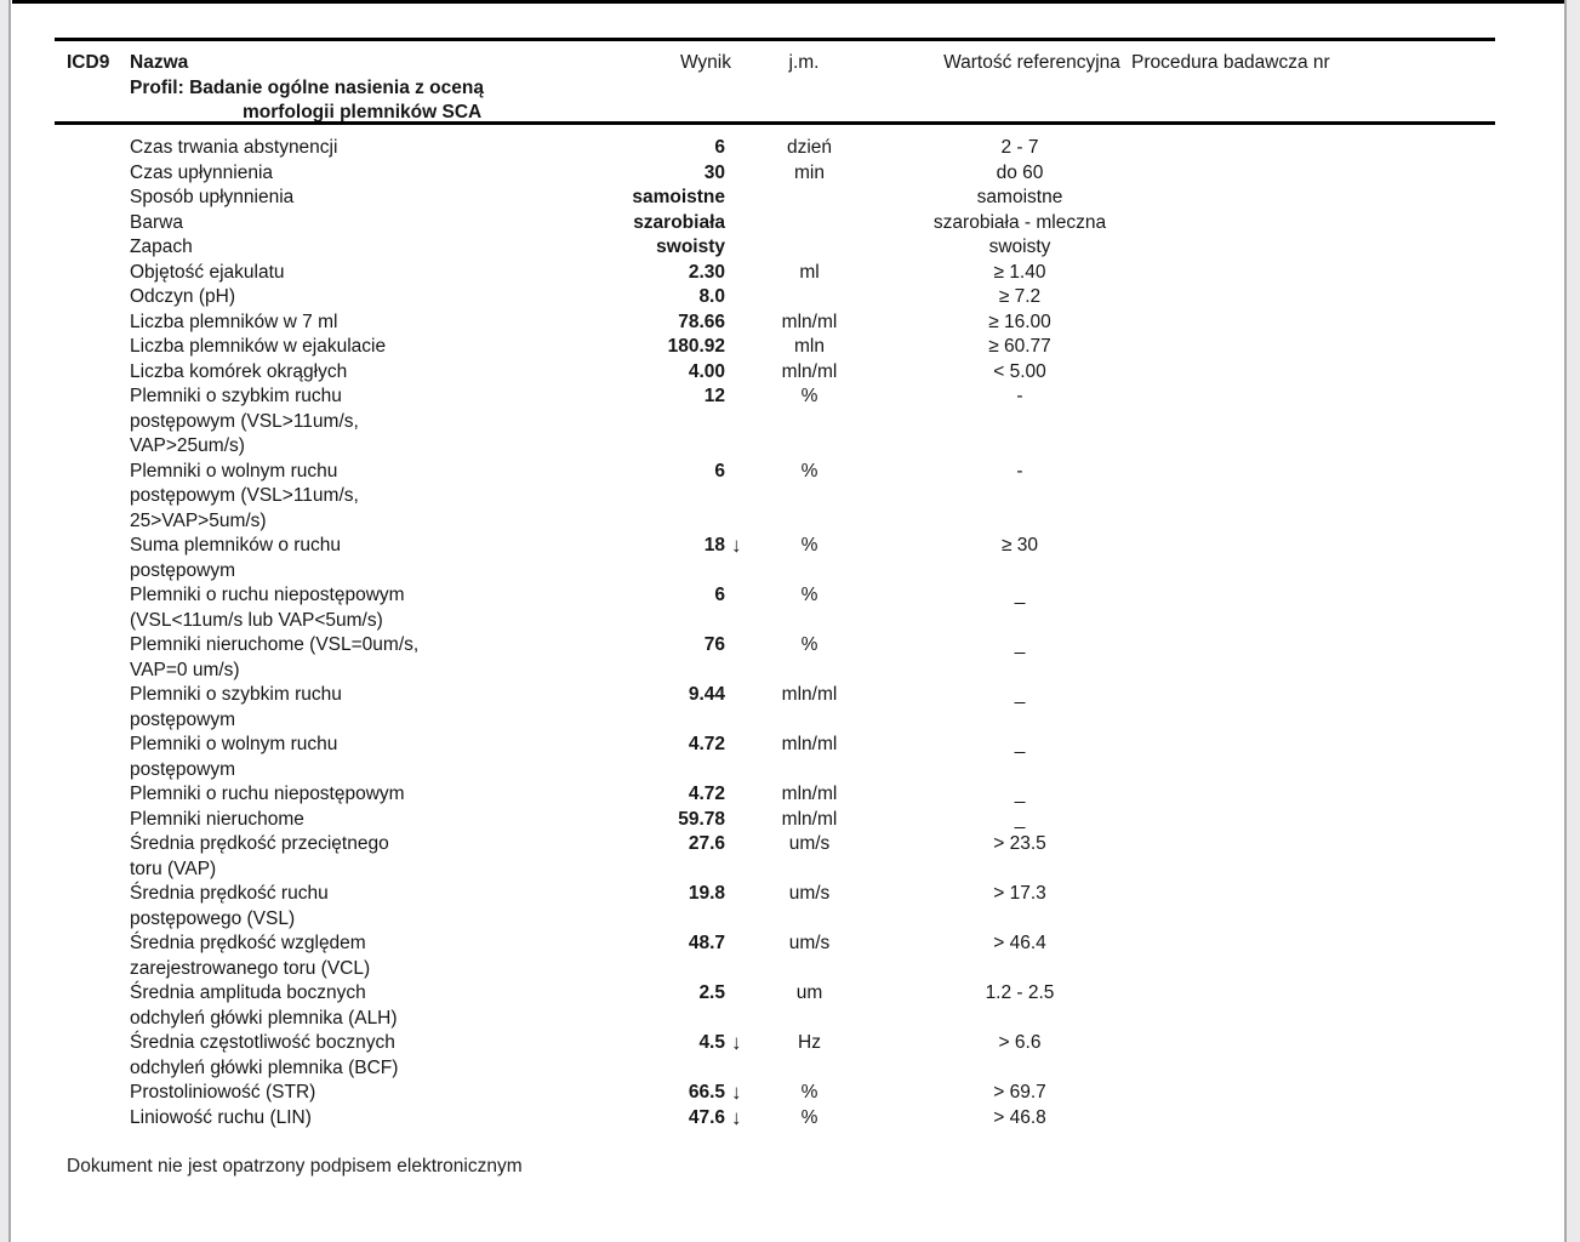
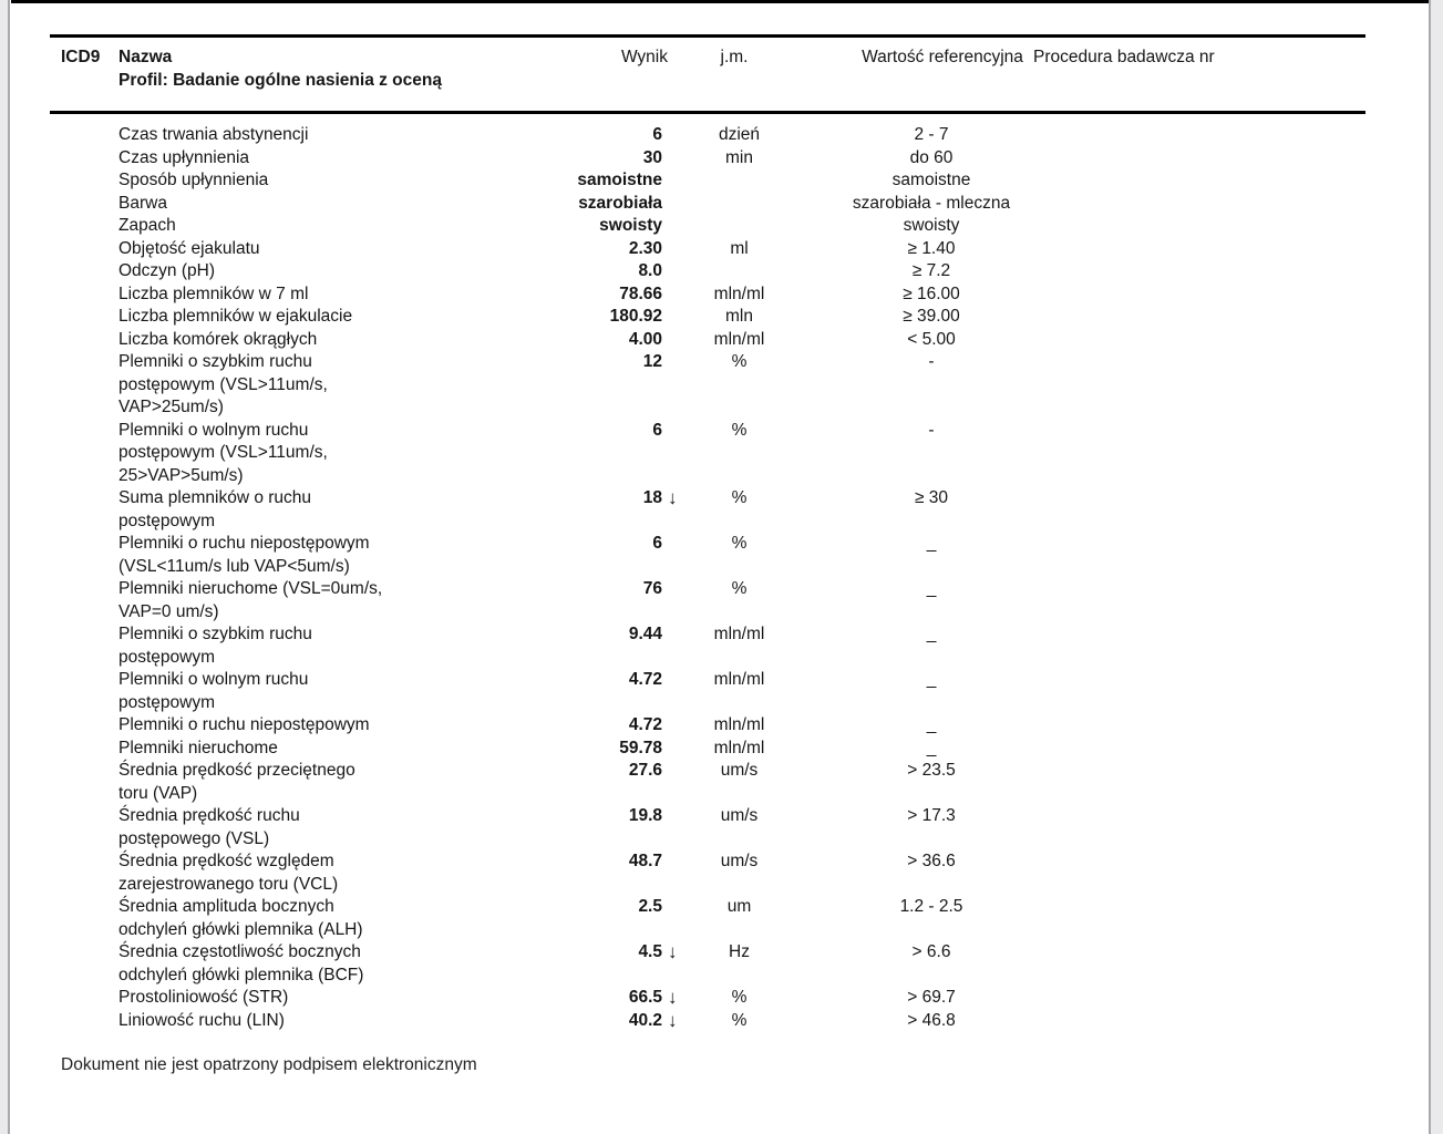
  ICD9
  Nazwa
  Profil: Badanie ogólne nasienia z oceną
- morfologii plemników SCA
  Wynik
  j.m.
  Wartość referencyjna
  Procedura badawcza nr
  Czas trwania abstynencji
  6
  dzień
  2 - 7
  Czas upłynnienia
  30
  min
  do 60
  Sposób upłynnienia
  samoistne
  samoistne
  Barwa
  szarobiała
  szarobiała - mleczna
  Zapach
  swoisty
  swoisty
  Objętość ejakulatu
  2.30
  ml
  ≥ 1.40
  Odczyn (pH)
  8.0
  ≥ 7.2
  Liczba plemników w 7 ml
  78.66
  mln/ml
  ≥ 16.00
  Liczba plemników w ejakulacie
  180.92
  mln
- ≥ 60.77
+ ≥ 39.00
  Liczba komórek okrągłych
  4.00
  mln/ml
  < 5.00
  Plemniki o szybkim ruchu
  postępowym (VSL>11um/s,
  VAP>25um/s)
  12
  %
  -
  Plemniki o wolnym ruchu
  postępowym (VSL>11um/s,
  25>VAP>5um/s)
  6
  %
  -
  Suma plemników o ruchu
  postępowym
  18
  ↓
  %
  ≥ 30
  Plemniki o ruchu niepostępowym
  (VSL<11um/s lub VAP<5um/s)
  6
  %
  _
  Plemniki nieruchome (VSL=0um/s,
  VAP=0 um/s)
  76
  %
  _
  Plemniki o szybkim ruchu
  postępowym
  9.44
  mln/ml
  _
  Plemniki o wolnym ruchu
  postępowym
  4.72
  mln/ml
  _
  Plemniki o ruchu niepostępowym
  4.72
  mln/ml
  _
  Plemniki nieruchome
  59.78
  mln/ml
  _
  Średnia prędkość przeciętnego
  toru (VAP)
  27.6
  um/s
  > 23.5
  Średnia prędkość ruchu
  postępowego (VSL)
  19.8
  um/s
  > 17.3
  Średnia prędkość względem
  zarejestrowanego toru (VCL)
  48.7
  um/s
- > 46.4
+ > 36.6
  Średnia amplituda bocznych
  odchyleń główki plemnika (ALH)
  2.5
  um
  1.2 - 2.5
  Średnia częstotliwość bocznych
  odchyleń główki plemnika (BCF)
  4.5
  ↓
  Hz
  > 6.6
  Prostoliniowość (STR)
  66.5
  ↓
  %
  > 69.7
  Liniowość ruchu (LIN)
- 47.6
+ 40.2
  ↓
  %
  > 46.8
  Dokument nie jest opatrzony podpisem elektronicznym
